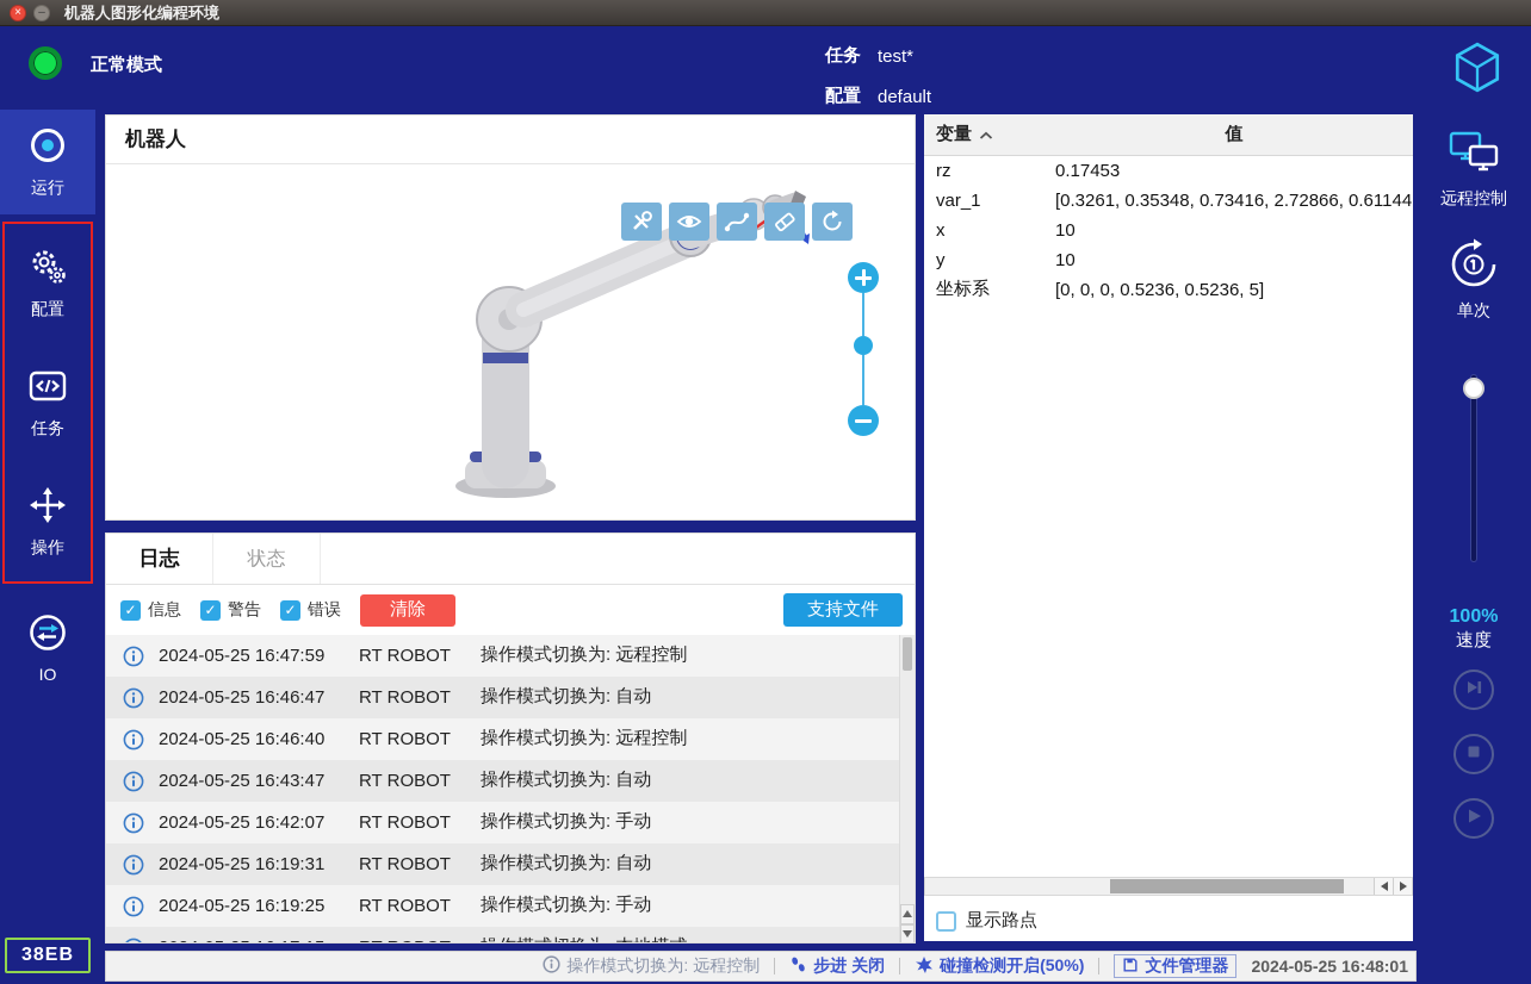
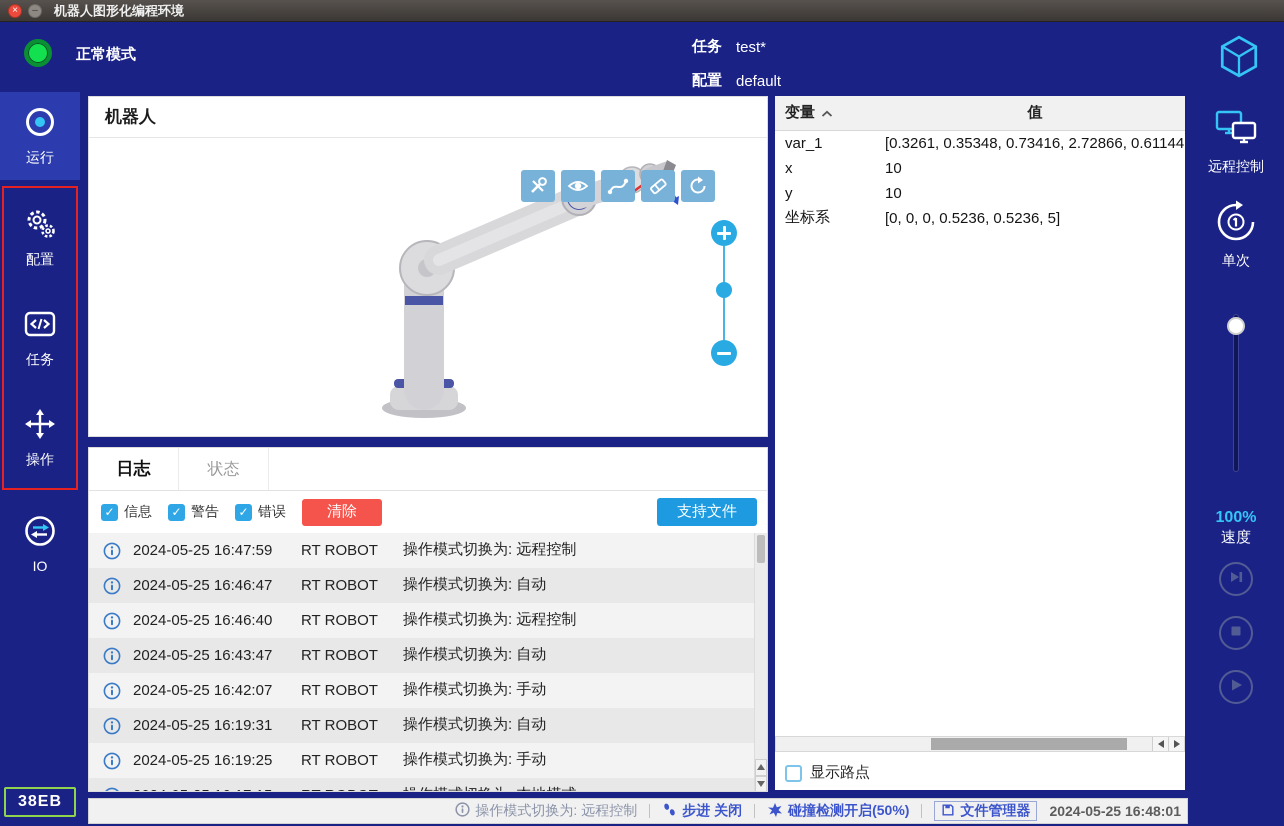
  ×
  –
  机器人图形化编程环境
  正常模式
  任务
  test*
  配置
  default
  运行
  配置
  任务
  操作
  IO
  38EB
  机器人
  日志
  状态
  信息
  警告
  错误
  清除
  支持文件
  2024-05-25 16:47:59
  RT ROBOT
  操作模式切换为: 远程控制
  2024-05-25 16:46:47
  RT ROBOT
  操作模式切换为: 自动
  2024-05-25 16:46:40
  RT ROBOT
  操作模式切换为: 远程控制
  2024-05-25 16:43:47
  RT ROBOT
  操作模式切换为: 自动
  2024-05-25 16:42:07
  RT ROBOT
  操作模式切换为: 手动
  2024-05-25 16:19:31
  RT ROBOT
  操作模式切换为: 自动
  2024-05-25 16:19:25
  RT ROBOT
  操作模式切换为: 手动
  变量
  值
- rz
- 0.17453
  var_1
  [0.3261, 0.35348, 0.73416, 2.72866, 0.61144
  x
  10
  y
  10
  坐标系
  [0, 0, 0, 0.5236, 0.5236, 5]
  显示路点
  远程控制
  单次
  100%
  速度
  操作模式切换为: 远程控制
  步进 关闭
  碰撞检测开启(50%)
  文件管理器
  2024-05-25 16:48:01
